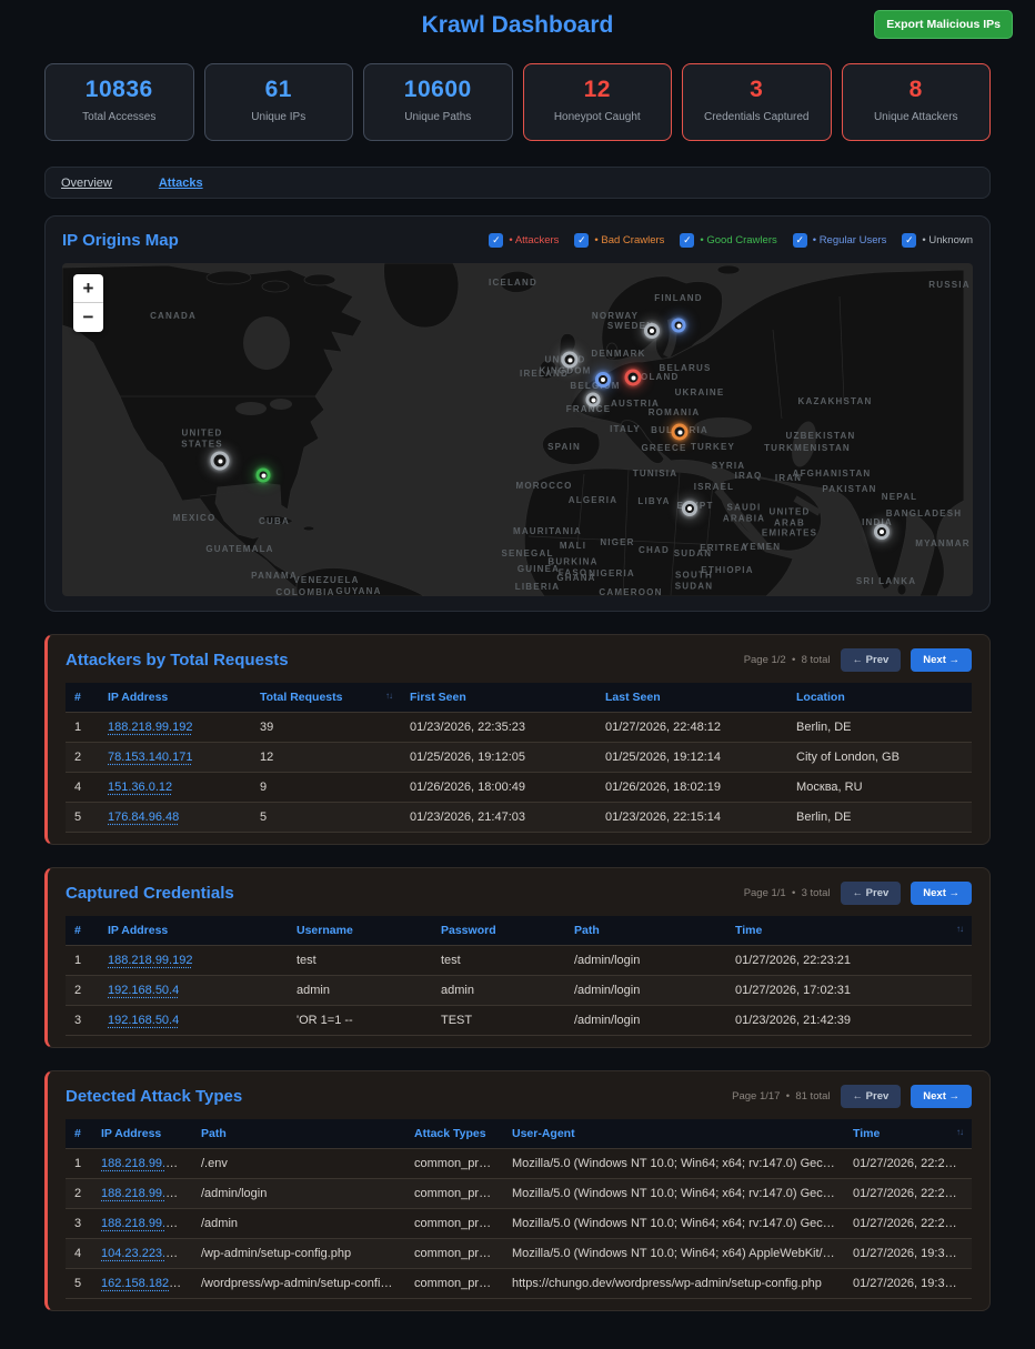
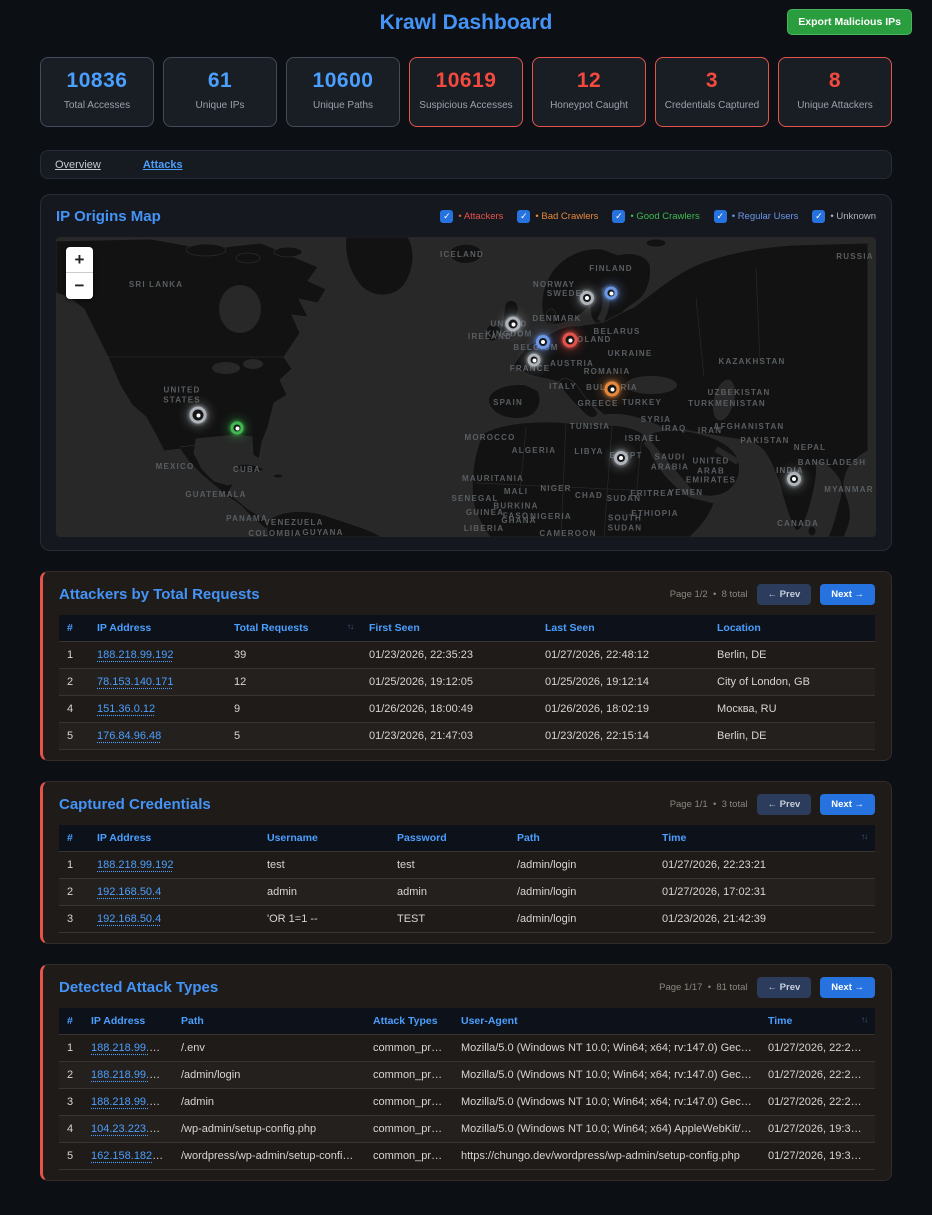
  Krawl Dashboard
  Export Malicious IPs
  10836
  Total Accesses
  61
  Unique IPs
  10600
  Unique Paths
+ 10619
+ Suspicious Accesses
  12
  Honeypot Caught
  3
  Credentials Captured
  8
  Unique Attackers
  Overview
  Attacks
  IP Origins Map
  ✓
  • Attackers
  ✓
  • Bad Crawlers
  ✓
  • Good Crawlers
  ✓
  • Regular Users
  ✓
  • Unknown
  +
  −
- CANADA
+ SRI LANKA
  UNITED STATES
  MEXICO
  CUBA
  GUATEMALA
  PANAMA
  VENEZUELA
  COLOMBIA
  GUYANA
  ICELAND
  RUSSIA
  FINLAND
  NORWAY
  SWEDE
  DENMARK
  UND KINGDOM
  IRELAND
  BELGUM
  BELARUS
  OLAND
  UKRAINE
  AUSTRIA
  FRANCE
  ROMANIA
  ITALY
  BULRIA
  GREECE
  TURKEY
  SPAIN
  KAZAKHSTAN
  UZBEKISTAN
  TURKMENISTAN
  SYRIA
  IRAQ
  IRAN
  AFGHANISTAN
  PAKISTAN
  ISRAEL
  NEPAL
  BANGLADESH
  INDIA
  MYANMAR
  TUNISIA
  MOROCCO
  ALGERIA
  LIBYA
  SAUDI ARABIA
  UNITED ARAB EMIRATES
  MAURITANIA
  MALI
  NIGER
  CHAD
  SUDAN
  ERITREA
  YEMEN
  SENEGAL
  BURKINA FASO
  GUINEA
  NIGERIA
  GHANA
  LIBERIA
  CAMEROON
  SOUTH SUDAN
  ETHIOPIA
- SRI LANKA
+ CANADA
  Attackers by Total Requests
  Page 1/2 • 8 total
  ← Prev
  Next →
  #	IP Address	Total Requests ↑↓	First Seen	Last Seen	Location
  1	188.218.99.192	39	01/23/2026, 22:35:23	01/27/2026, 22:48:12	Berlin, DE
  2	78.153.140.171	12	01/25/2026, 19:12:05	01/25/2026, 19:12:14	City of London, GB
  4	151.36.0.12	9	01/26/2026, 18:00:49	01/26/2026, 18:02:19	Москва, RU
  5	176.84.96.48	5	01/23/2026, 21:47:03	01/23/2026, 22:15:14	Berlin, DE
  Captured Credentials
  Page 1/1 • 3 total
  ← Prev
  Next →
  #	IP Address	Username	Password	Path	Time ↑↓
  1	188.218.99.192	test	test	/admin/login	01/27/2026, 22:23:21
  2	192.168.50.4	admin	admin	/admin/login	01/27/2026, 17:02:31
  3	192.168.50.4	'OR 1=1 --	TEST	/admin/login	01/23/2026, 21:42:39
  Detected Attack Types
  Page 1/17 • 81 total
  ← Prev
  Next →
  #	IP Address	Path	Attack Types	User-Agent	Time ↑↓
  1	188.218.99.192	/.env	common_probes	Mozilla/5.0 (Windows NT 10.0; Win64; x64; rv:147.0) Gecko/2	01/27/2026, 22:26:11
  2	188.218.99.192	/admin/login	common_probes	Mozilla/5.0 (Windows NT 10.0; Win64; x64; rv:147.0) Gecko/2	01/27/2026, 22:23:21
  3	188.218.99.192	/admin	common_probes	Mozilla/5.0 (Windows NT 10.0; Win64; x64; rv:147.0) Gecko/2	01/27/2026, 22:22:54
  4	104.23.223.128	/wp-admin/setup-config.php	common_probes	Mozilla/5.0 (Windows NT 10.0; Win64; x64) AppleWebKit/537	01/27/2026, 19:38:59
  5	162.158.182.104	/wordpress/wp-admin/setup-config.ph	common_probes	https://chungo.dev/wordpress/wp-admin/setup-config.php	01/27/2026, 19:35:33
